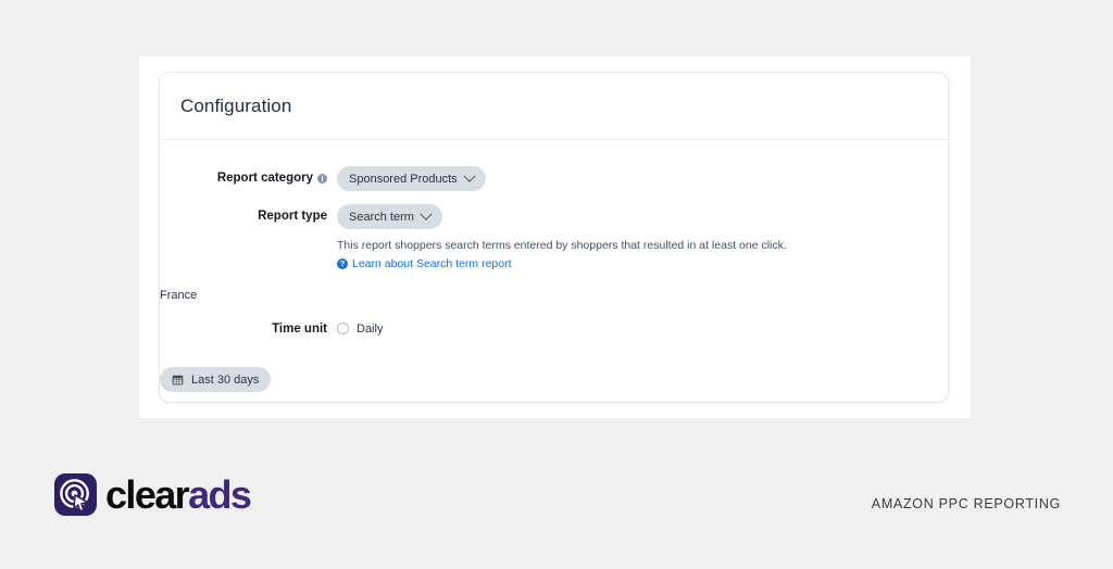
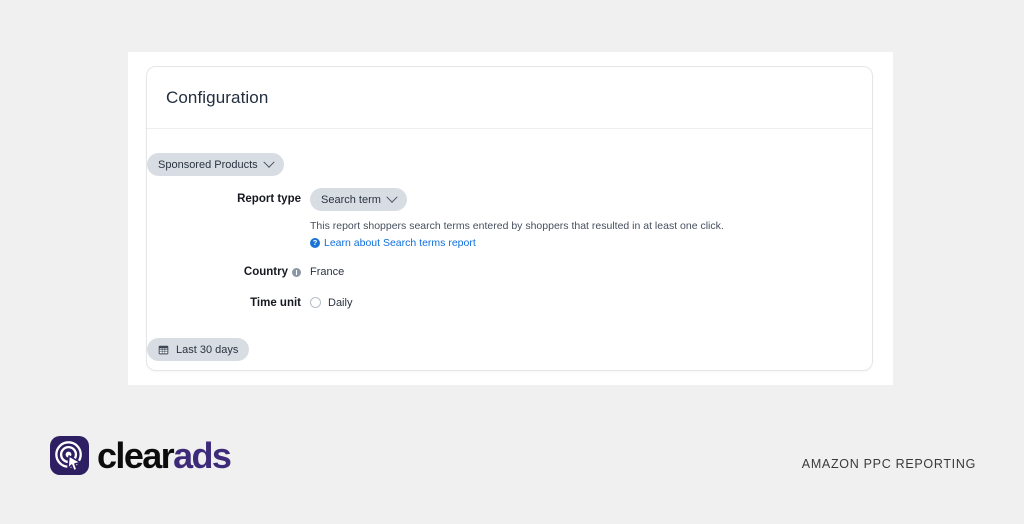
  Configuration
- Report category
  Sponsored Products
  Report type
  Search term
  This report shoppers search terms entered by shoppers that resulted in at least one click.
  ?
- Learn about Search term report
+ Learn about Search terms report
+ Country
  France
  Time unit
  Daily
  Last 30 days
  clearads
  AMAZON PPC REPORTING
